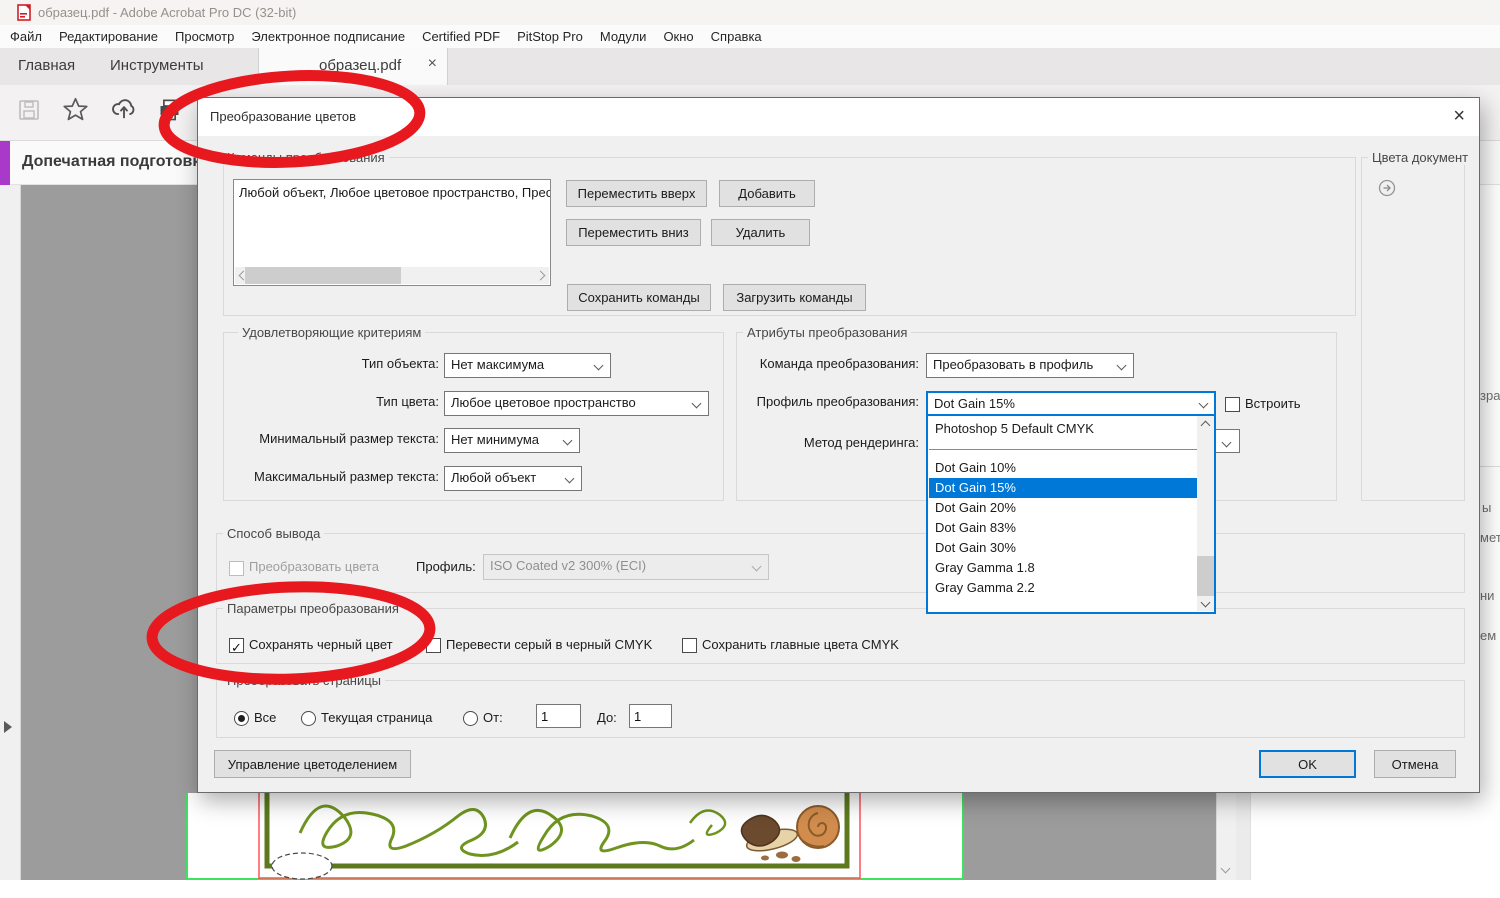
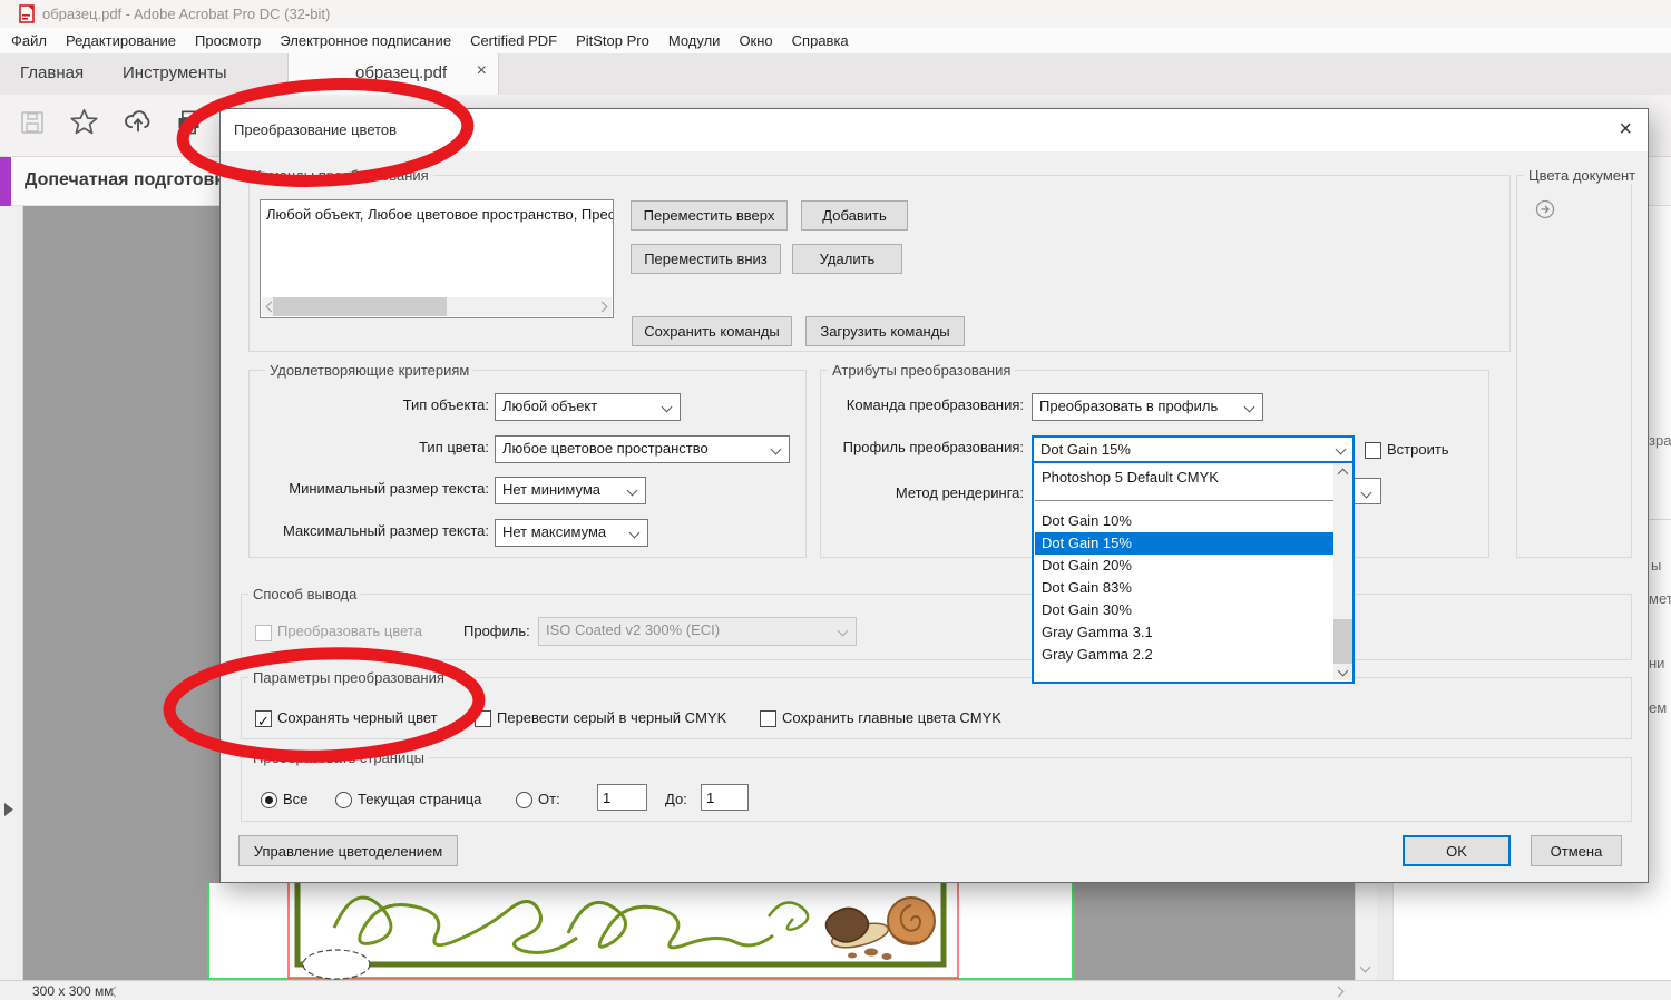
  образец.pdf - Adobe Acrobat Pro DC (32-bit)
  Файл
  Редактирование
  Просмотр
  Электронное подписание
  Certified PDF
  PitStop Pro
  Модули
  Окно
  Справка
  Главная
  Инструменты
  образец.pdf
  ×
  Допечатная подготов
  зра
  ы
  мет
  ни
  ем
+ 300 x 300 мм
  Преобразование цветов
  ×
  Любой объект, Любое цветовое пространство, Прео
  Переместить вверх
  Добавить
  Переместить вниз
  Удалить
  Сохранить команды
  Загрузить команды
  Удовлетворяющие критериям
  Тип объекта:
- Нет максимума
+ Любой объект
  Тип цвета:
  Любое цветовое пространство
  Минимальный размер текста:
  Нет минимума
  Максимальный размер текста:
- Любой объект
+ Нет максимума
  Атрибуты преобразования
  Команда преобразования:
  Преобразовать в профиль
  Профиль преобразования:
  Метод рендеринга:
  Встроить
  Dot Gain 15%
  Цвета документ
  Photoshop 5 Default CMYK
  Dot Gain 10%
  Dot Gain 15%
  Dot Gain 20%
  Dot Gain 83%
  Dot Gain 30%
- Gray Gamma 1.8
+ Gray Gamma 3.1
  Gray Gamma 2.2
  Способ вывода
  Преобразовать цвета
  Профиль:
  ISO Coated v2 300% (ECI)
  Параметры преобразования
  ✓
  Сохранять черный цвет
  Перевести серый в черный CMYK
  Сохранить главные цвета CMYK
  Все
  Текущая страница
  От:
  1
  До:
  1
  Управление цветоделением
  OK
  Отмена
